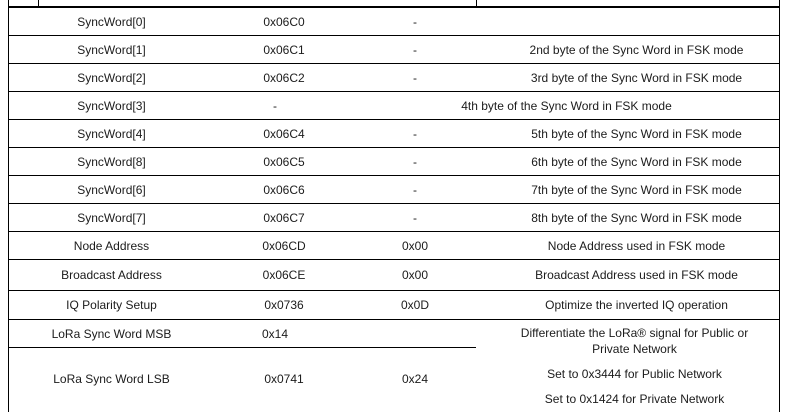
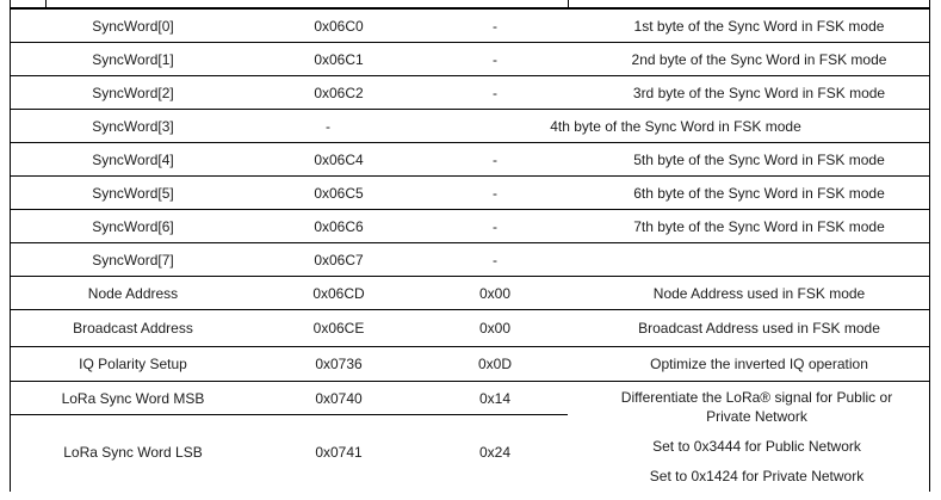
  SyncWord[0]
  0x06C0
  -
+ 1st byte of the Sync Word in FSK mode
  SyncWord[1]
  0x06C1
  -
  2nd byte of the Sync Word in FSK mode
  SyncWord[2]
  0x06C2
  -
  3rd byte of the Sync Word in FSK mode
  SyncWord[3]
  -
  4th byte of the Sync Word in FSK mode
  SyncWord[4]
  0x06C4
  -
  5th byte of the Sync Word in FSK mode
- SyncWord[8]
+ SyncWord[5]
  0x06C5
  -
  6th byte of the Sync Word in FSK mode
  SyncWord[6]
  0x06C6
  -
  7th byte of the Sync Word in FSK mode
  SyncWord[7]
  0x06C7
  -
- 8th byte of the Sync Word in FSK mode
  Node Address
  0x06CD
  0x00
  Node Address used in FSK mode
  Broadcast Address
  0x06CE
  0x00
  Broadcast Address used in FSK mode
  IQ Polarity Setup
  0x0736
  0x0D
  Optimize the inverted IQ operation
  LoRa Sync Word MSB
+ 0x0740
  0x14
  LoRa Sync Word LSB
  0x0741
  0x24
  Differentiate the LoRa® signal for Public or Private Network
  Set to 0x3444 for Public Network
  Set to 0x1424 for Private Network
